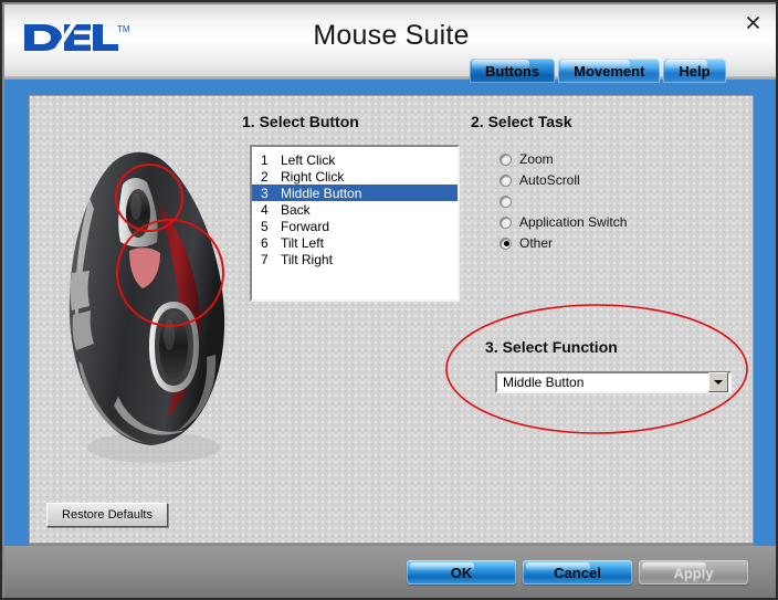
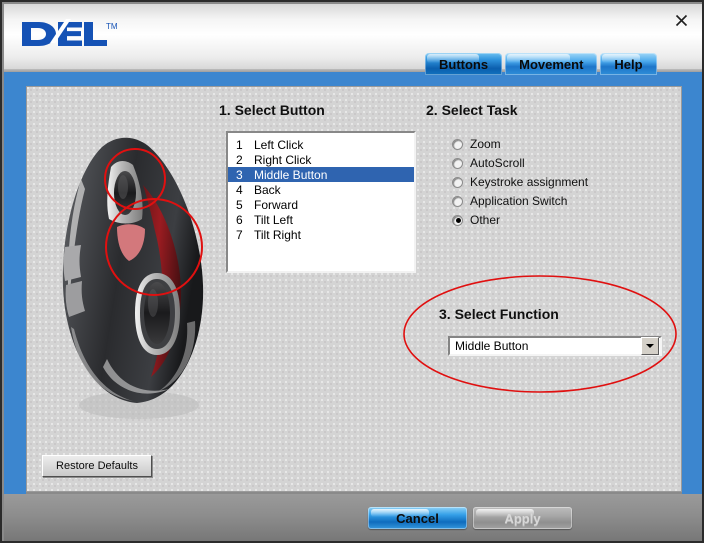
  TM
- Mouse Suite
  Buttons
  Movement
  Help
  1. Select Button
  1
  Left Click
  2
  Right Click
  3
  Middle Button
  4
  Back
  5
  Forward
  6
  Tilt Left
  7
  Tilt Right
  2. Select Task
  Zoom
  AutoScroll
+ Keystroke assignment
  Application Switch
  Other
  3. Select Function
  Middle Button
  Restore Defaults
- OK
  Cancel
  Apply
